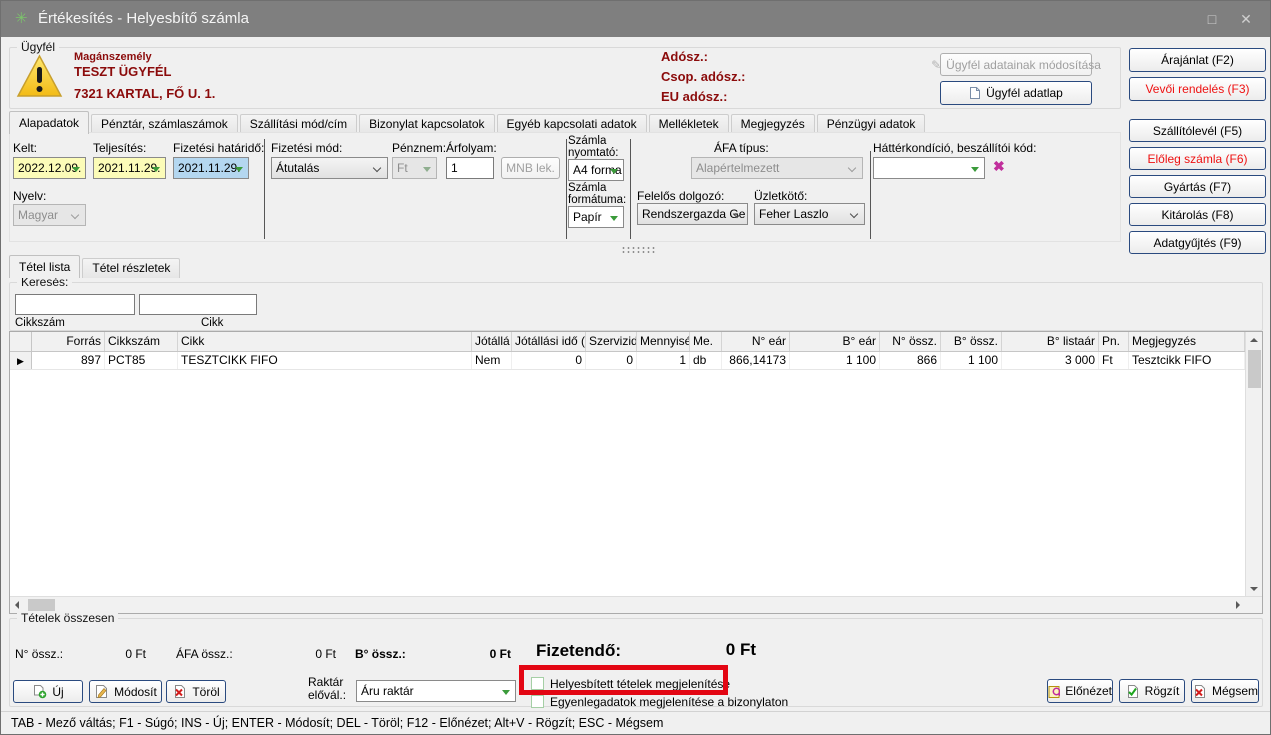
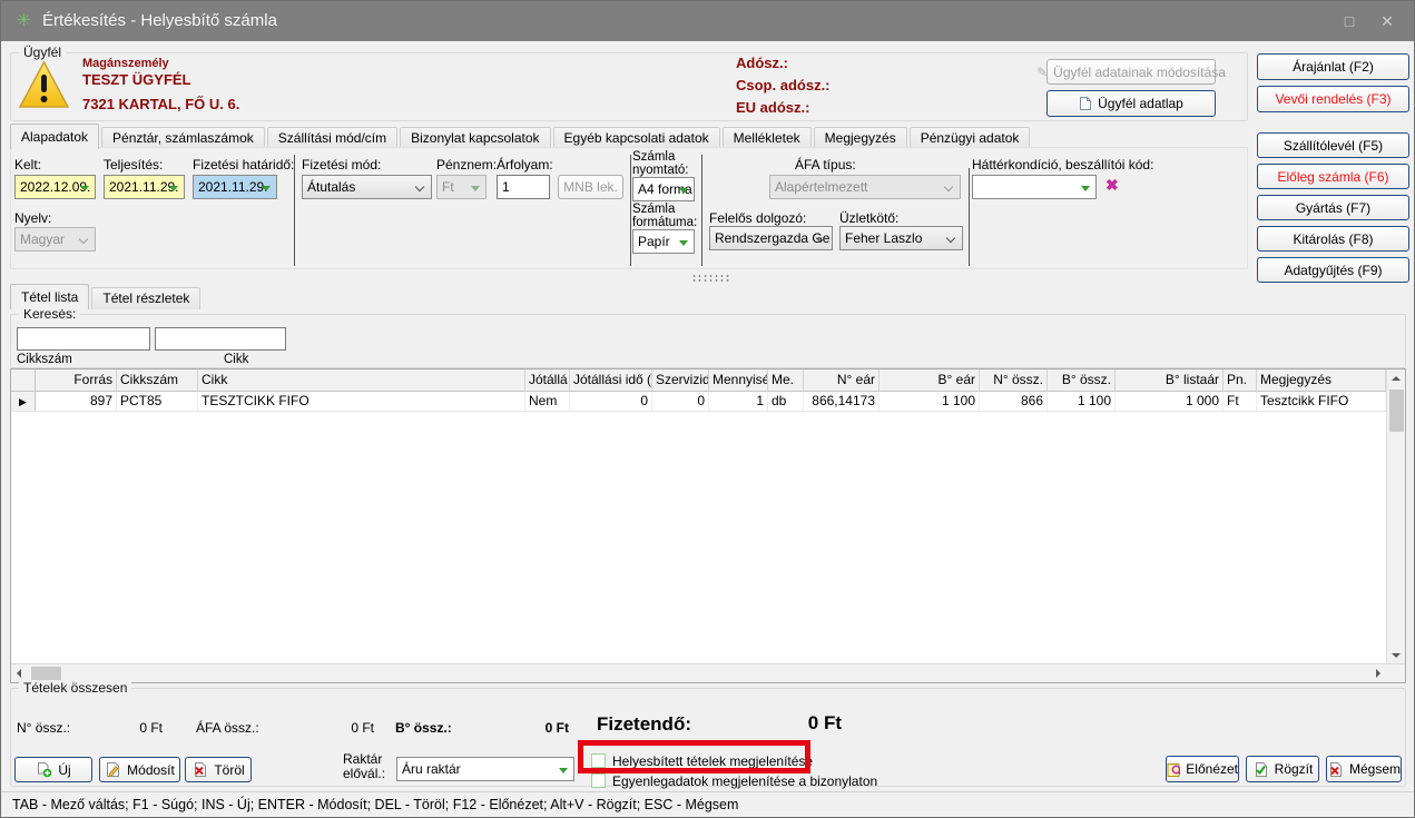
  ✳
  Értékesítés - Helyesbítő számla
  □
  ✕
  Ügyfél
  Magánszemély
  TESZT ÜGYFÉL
- 7321 KARTAL, FŐ U. 1.
+ 7321 KARTAL, FŐ U. 6.
  Adósz.:
  Csop. adósz.:
  EU adósz.:
  ✎
  Ügyfél adatainak módosítása
  Ügyfél adatlap
  Alapadatok
  Pénztár, számlaszámok
  Szállítási mód/cím
  Bizonylat kapcsolatok
  Egyéb kapcsolati adatok
  Mellékletek
  Megjegyzés
  Pénzügyi adatok
  Kelt:
  2022.12.09.
  Teljesítés:
  2021.11.29.
  Fizetési határidő:
  2021.11.29.
  Nyelv:
  Magyar
  Fizetési mód:
  Átutalás
  Pénznem:
  Ft
  Árfolyam:
  1
  MNB lek.
  Számla
  nyomtató:
  A4 forma
  Számla
  formátuma:
  Papír
  ÁFA típus:
  Alapértelmezett
  Felelős dolgozó:
  Rendszergazda Ge
  Üzletkötő:
  Feher Laszlo
  Háttérkondíció, beszállítói kód:
  ✖
  Tétel lista
  Tétel részletek
  Keresés:
  Cikkszám
  Cikk
  Forrás
  Cikkszám
  Cikk
  Jótállá
  Jótállási idő (
  Szervizid
  Mennyisé
  Me.
  N° eár
  B° eár
  N° össz.
  B° össz.
  B° listaár
  Pn.
  Megjegyzés
  ▶
  897
  PCT85
  TESZTCIKK FIFO
  Nem
  0
  0
  1
  db
  866,14173
  1 100
  866
  1 100
- 3 000
+ 1 000
  Ft
  Tesztcikk FIFO
  Tételek összesen
  N° össz.:
  0 Ft
  ÁFA össz.:
  0 Ft
  B° össz.:
  0 Ft
  Fizetendő:
  0 Ft
  Új
  Módosít
  Töröl
  Raktár
  elővál.:
  Áru raktár
  Helyesbített tételek megjelenítése
  Egyenlegadatok megjelenítése a bizonylaton
  Előnézet
  Rögzít
  Mégsem
  TAB - Mező váltás; F1 - Súgó; INS - Új; ENTER - Módosít; DEL - Töröl; F12 - Előnézet; Alt+V - Rögzít; ESC - Mégsem
  Árajánlat (F2)
  Vevői rendelés (F3)
  Szállítólevél (F5)
  Előleg számla (F6)
  Gyártás (F7)
  Kitárolás (F8)
  Adatgyűjtés (F9)
